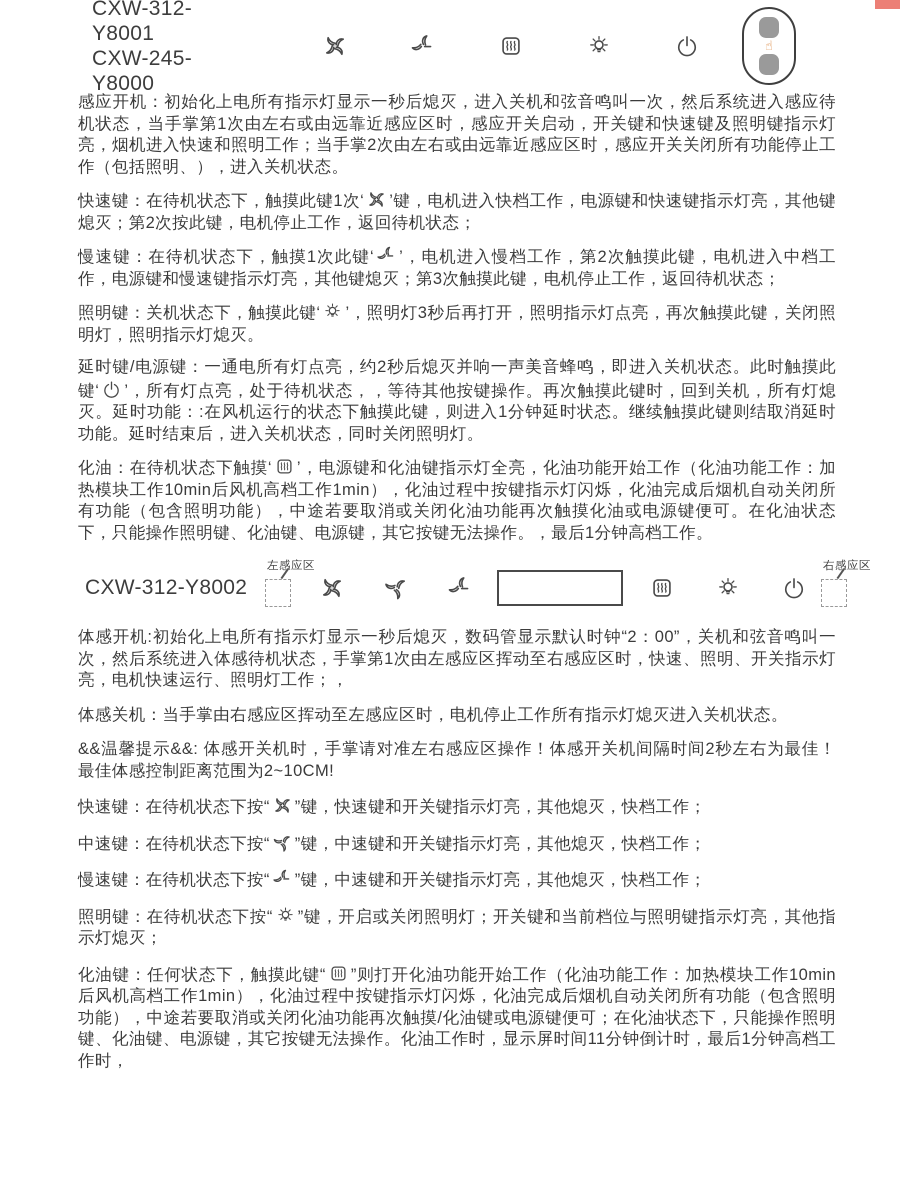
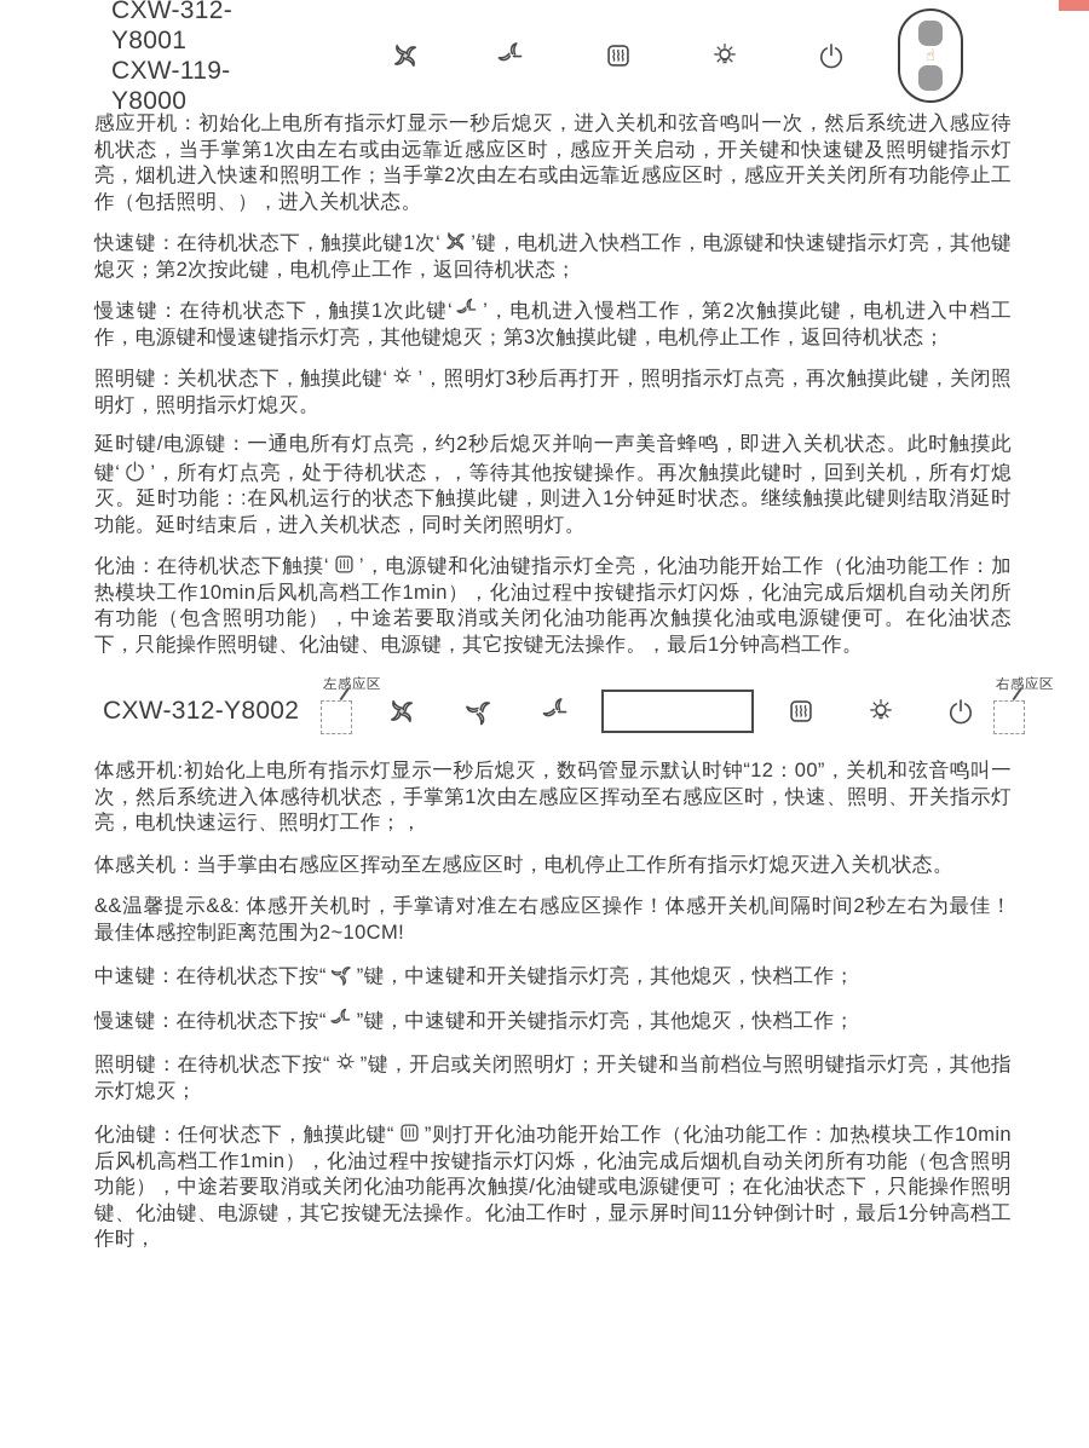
  CXW-312-Y8001
- CXW-245-Y8000
+ CXW-119-Y8000
  ☝
  感应开机：初始化上电所有指示灯显示一秒后熄灭，进入关机和弦音鸣叫一次，然后系统进入感应待机状态，当手掌第1次由左右或由远靠近感应区时，感应开关启动，开关键和快速键及照明键指示灯亮，烟机进入快速和照明工作；当手掌2次由左右或由远靠近感应区时，感应开关关闭所有功能停止工作（包括照明、），进入关机状态。
  快速键：在待机状态下，触摸此键1次‘ ’键，电机进入快档工作，电源键和快速键指示灯亮，其他键熄灭；第2次按此键，电机停止工作，返回待机状态；
  慢速键：在待机状态下，触摸1次此键‘ ’，电机进入慢档工作，第2次触摸此键，电机进入中档工作，电源键和慢速键指示灯亮，其他键熄灭；第3次触摸此键，电机停止工作，返回待机状态；
  照明键：关机状态下，触摸此键‘ ’，照明灯3秒后再打开，照明指示灯点亮，再次触摸此键，关闭照明灯，照明指示灯熄灭。
  延时键/电源键：一通电所有灯点亮，约2秒后熄灭并响一声美音蜂鸣，即进入关机状态。此时触摸此键‘ ’，所有灯点亮，处于待机状态，，等待其他按键操作。再次触摸此键时，回到关机，所有灯熄灭。延时功能：:在风机运行的状态下触摸此键，则进入1分钟延时状态。继续触摸此键则结取消延时功能。延时结束后，进入关机状态，同时关闭照明灯。
  化油：在待机状态下触摸‘ ’，电源键和化油键指示灯全亮，化油功能开始工作（化油功能工作：加热模块工作10min后风机高档工作1min），化油过程中按键指示灯闪烁，化油完成后烟机自动关闭所有功能（包含照明功能），中途若要取消或关闭化油功能再次触摸化油或电源键便可。在化油状态下，只能操作照明键、化油键、电源键，其它按键无法操作。，最后1分钟高档工作。
  CXW-312-Y8002
  左感应区
  右感应区
- 体感开机:初始化上电所有指示灯显示一秒后熄灭，数码管显示默认时钟“2：00”，关机和弦音鸣叫一次，然后系统进入体感待机状态，手掌第1次由左感应区挥动至右感应区时，快速、照明、开关指示灯亮，电机快速运行、照明灯工作；，
+ 体感开机:初始化上电所有指示灯显示一秒后熄灭，数码管显示默认时钟“12：00”，关机和弦音鸣叫一次，然后系统进入体感待机状态，手掌第1次由左感应区挥动至右感应区时，快速、照明、开关指示灯亮，电机快速运行、照明灯工作；，
  体感关机：当手掌由右感应区挥动至左感应区时，电机停止工作所有指示灯熄灭进入关机状态。
  &&温馨提示&&: 体感开关机时，手掌请对准左右感应区操作！体感开关机间隔时间2秒左右为最佳！最佳体感控制距离范围为2~10CM!
- 快速键：在待机状态下按“ ”键，快速键和开关键指示灯亮，其他熄灭，快档工作；
  中速键：在待机状态下按“ ”键，中速键和开关键指示灯亮，其他熄灭，快档工作；
  慢速键：在待机状态下按“ ”键，中速键和开关键指示灯亮，其他熄灭，快档工作；
  照明键：在待机状态下按“ ”键，开启或关闭照明灯；开关键和当前档位与照明键指示灯亮，其他指示灯熄灭；
  化油键：任何状态下，触摸此键“ ”则打开化油功能开始工作（化油功能工作：加热模块工作10min后风机高档工作1min），化油过程中按键指示灯闪烁，化油完成后烟机自动关闭所有功能（包含照明功能），中途若要取消或关闭化油功能再次触摸/化油键或电源键便可；在化油状态下，只能操作照明键、化油键、电源键，其它按键无法操作。化油工作时，显示屏时间11分钟倒计时，最后1分钟高档工作时，
